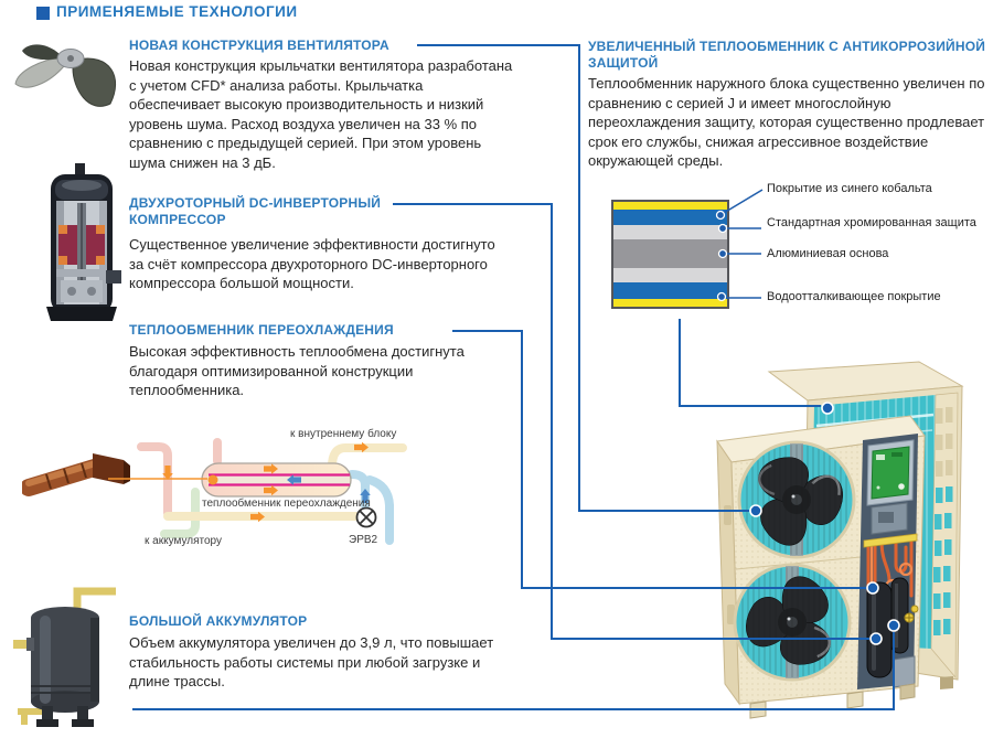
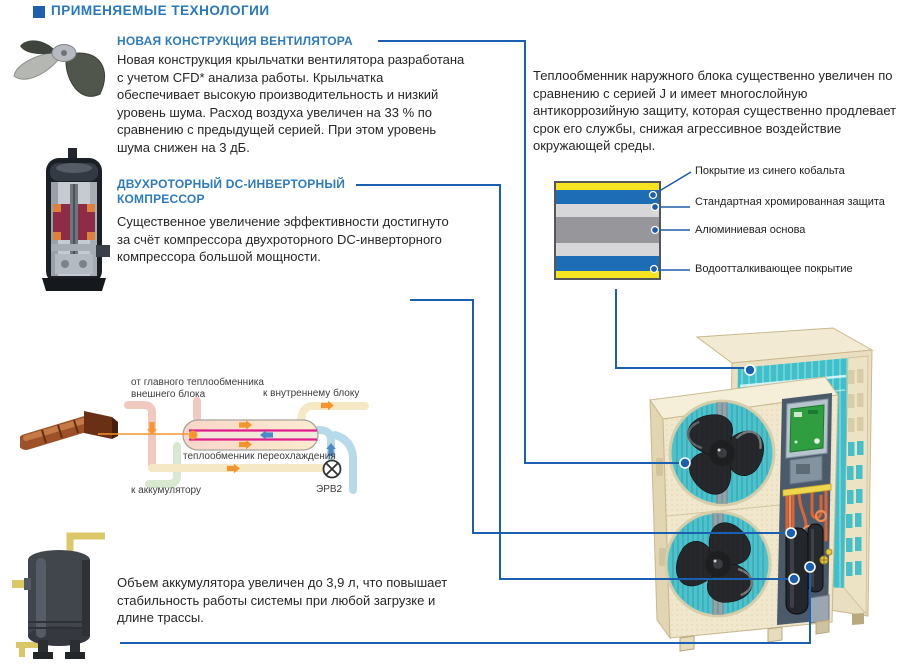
  ПРИМЕНЯЕМЫЕ ТЕХНОЛОГИИ
  НОВАЯ КОНСТРУКЦИЯ ВЕНТИЛЯТОРА
  Новая конструкция крыльчатки вентилятора разработана с учетом CFD* анализа работы. Крыльчатка обеспечивает высокую производительность и низкий уровень шума. Расход воздуха увеличен на 33 % по сравнению с предыдущей серией. При этом уровень шума снижен на 3 дБ.
  ДВУХРОТОРНЫЙ DC-ИНВЕРТОРНЫЙ КОМПРЕССОР
  Существенное увеличение эффективности достигнуто за счёт компрессора двухроторного DC-инверторного компрессора большой мощности.
- ТЕПЛООБМЕННИК ПЕРЕОХЛАЖДЕНИЯ
- Высокая эффективность теплообмена достигнута благодаря оптимизированной конструкции теплообменника.
- БОЛЬШОЙ АККУМУЛЯТОР
  Объем аккумулятора увеличен до 3,9 л, что повышает стабильность работы системы при любой загрузке и длине трассы.
- УВЕЛИЧЕННЫЙ ТЕПЛООБМЕННИК С АНТИКОРРОЗИЙНОЙ ЗАЩИТОЙ
- Теплообменник наружного блока существенно увеличен по сравнению с серией J и имеет многослойную переохлаждения защиту, которая существенно продлевает срок его службы, снижая агрессивное воздействие окружающей среды.
+ Теплообменник наружного блока существенно увеличен по сравнению с серией J и имеет многослойную антикоррозийную защиту, которая существенно продлевает срок его службы, снижая агрессивное воздействие окружающей среды.
  Покрытие из синего кобальта
  Стандартная хромированная защита
  Алюминиевая основа
  Водоотталкивающее покрытие
+ от главного теплообменника внешнего блока
  к внутреннему блоку
  теплообменник переохлаждения
  к аккумулятору
  ЭРВ2
